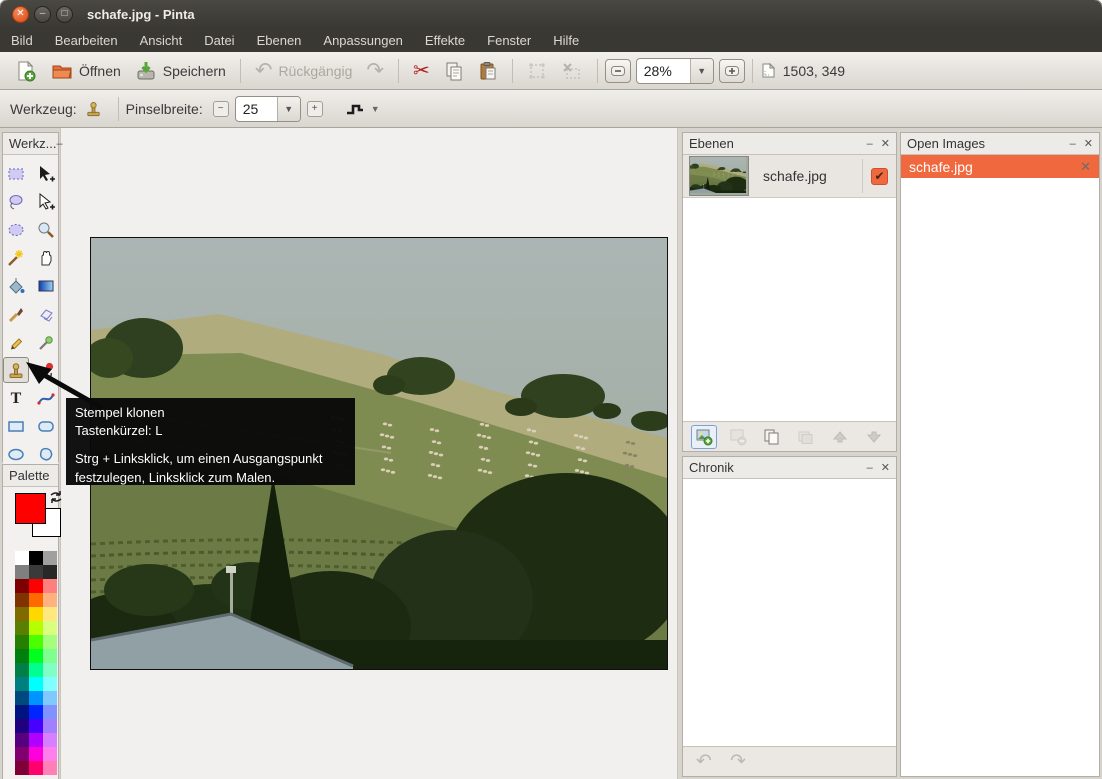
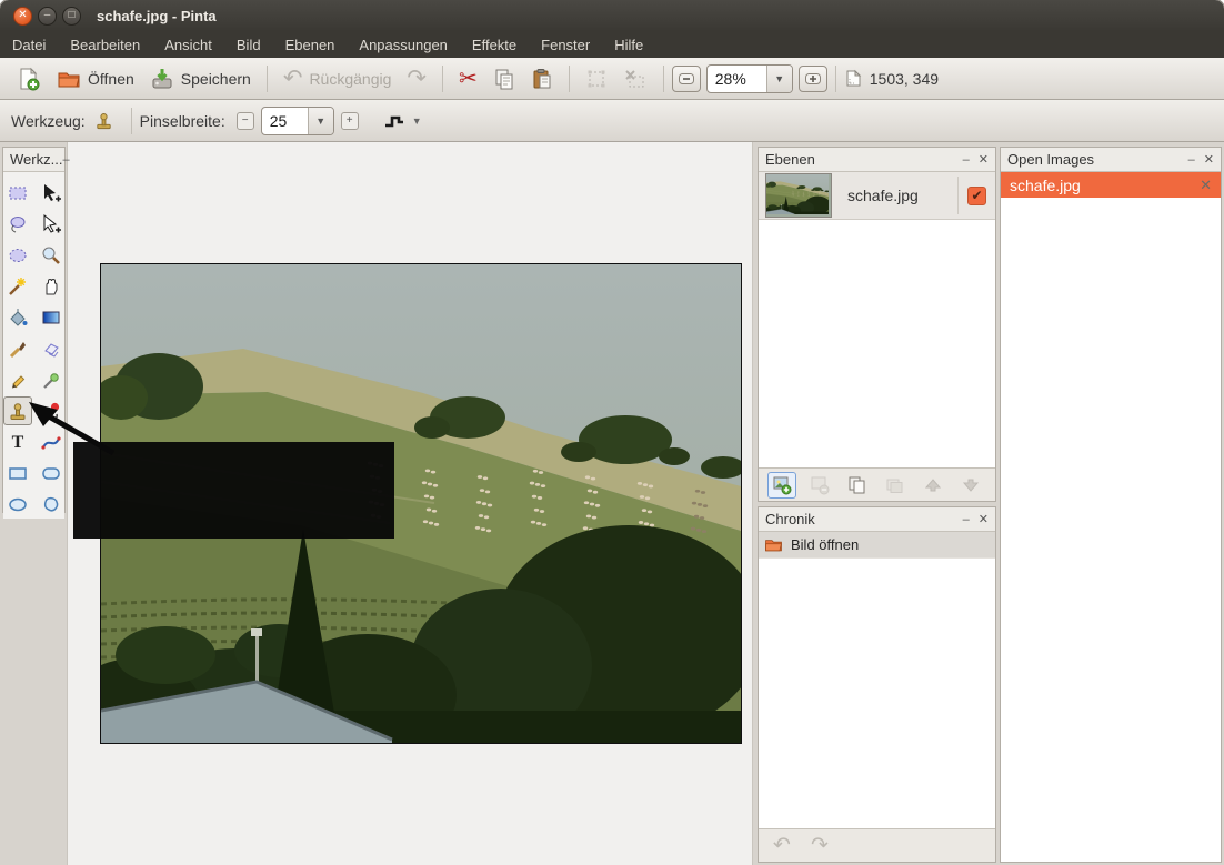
  ✕
  –
  □
  schafe.jpg - Pinta
- Bild
+ Datei
  Bearbeiten
  Ansicht
- Datei
+ Bild
  Ebenen
  Anpassungen
  Effekte
  Fenster
  Hilfe
  Öffnen
  Speichern
  ↶
  Rückgängig
  ↷
  ✂
  28%
  ▼
  1503, 349
  Werkzeug:
  Pinselbreite:
  −
  25
  ▼
  +
  ▼
  Werkz...
  –
  T
- Palette
- Stempel klonen
- Tastenkürzel: L
- Strg + Linksklick, um einen Ausgangspunkt
- festzulegen, Linksklick zum Malen.
  Ebenen
  –
  ✕
  schafe.jpg
  ✔
  Chronik
  –
  ✕
+ Bild öffnen
  ↶
  ↷
  Open Images
  –
  ✕
  schafe.jpg
  ✕
